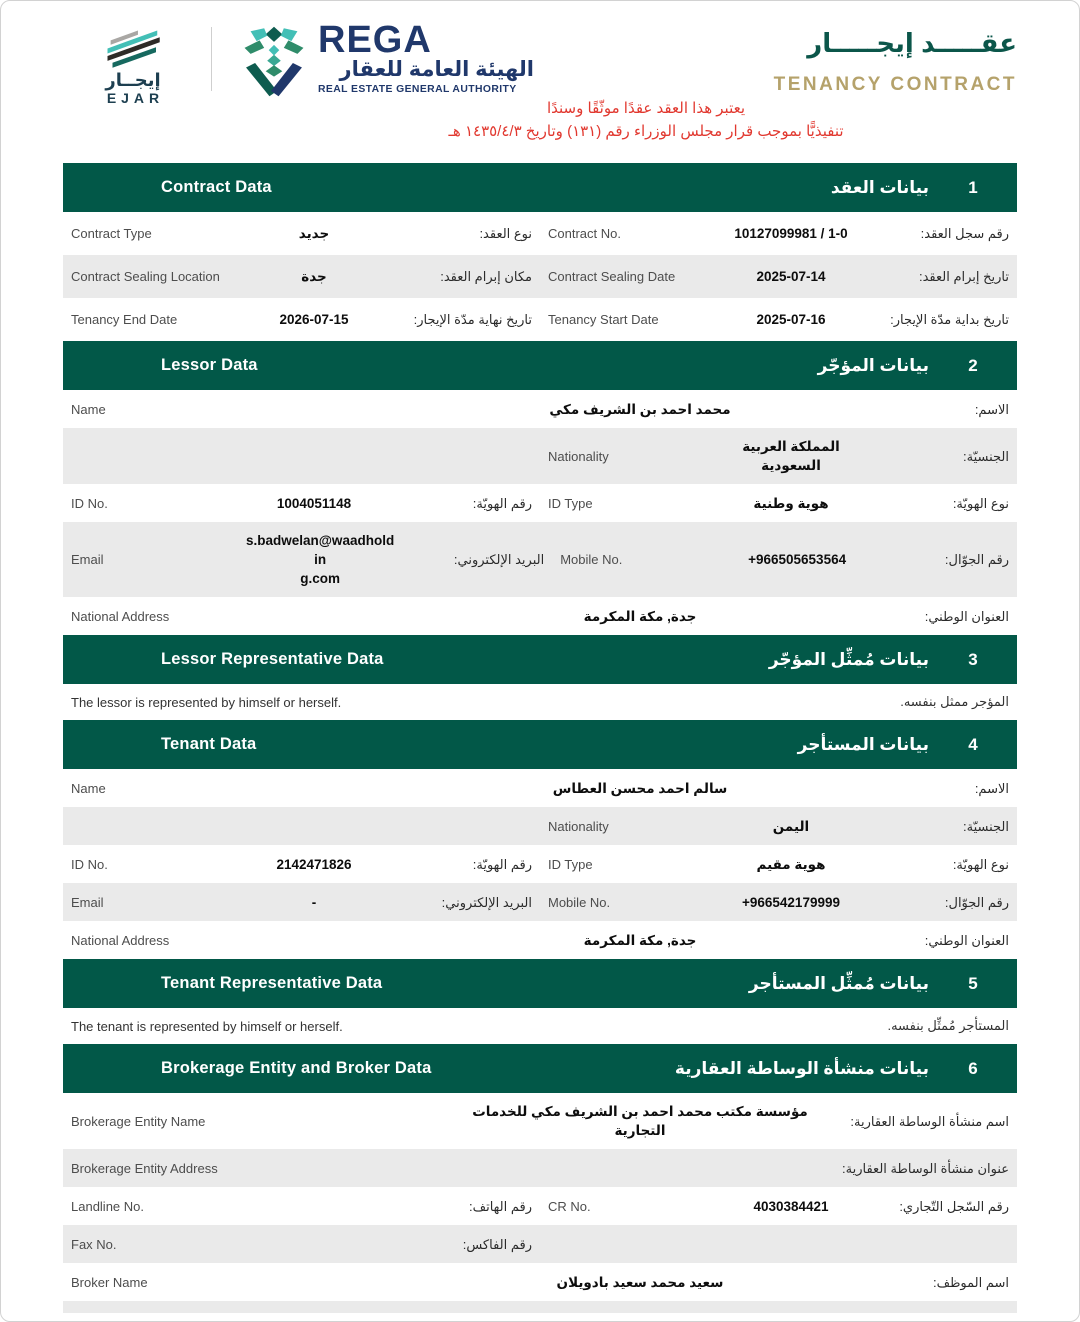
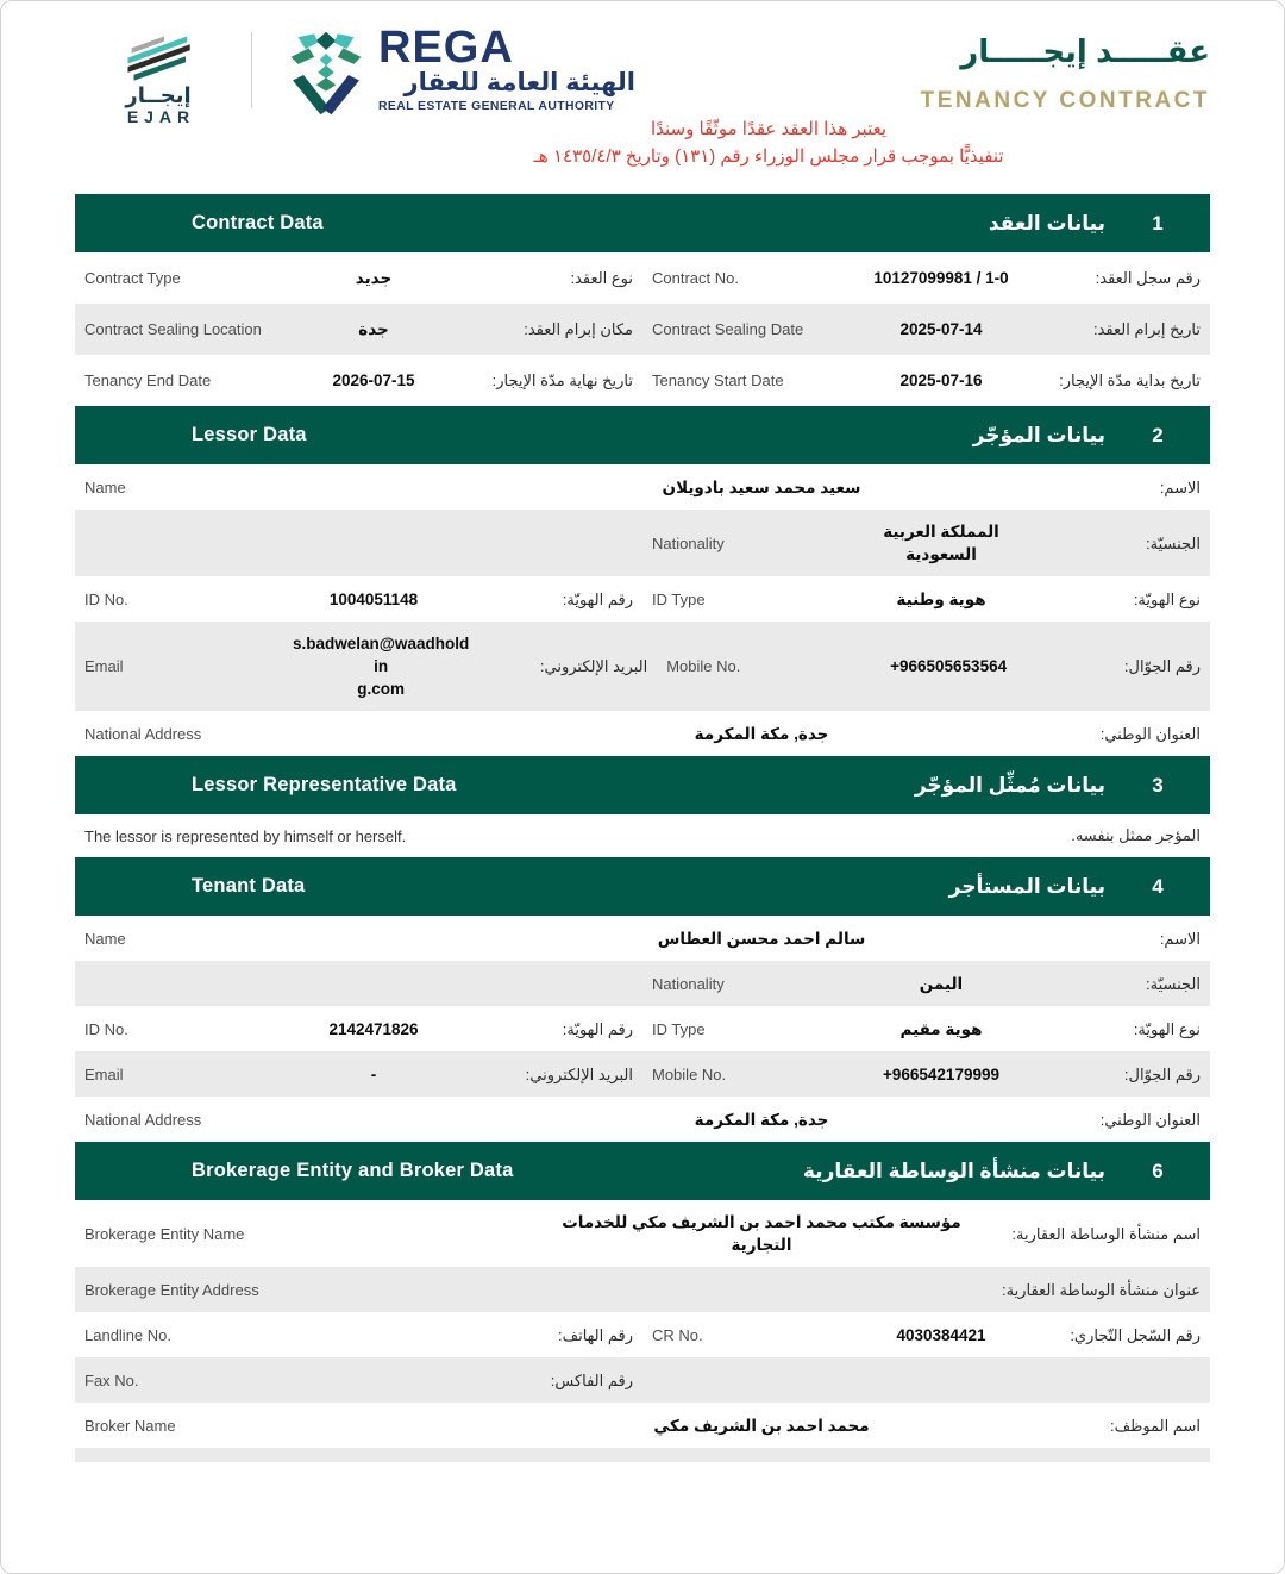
  إيجــار
  EJAR
  REGA
  الهيئة العامة للعقار
  REAL ESTATE GENERAL AUTHORITY
  عقـــــد إيجـــــار
  TENANCY CONTRACT
  يعتبر هذا العقد عقدًا موثّقًا وسندًا
  تنفيذيًّا بموجب قرار مجلس الوزراء رقم (١٣١) وتاريخ ١٤٣٥/٤/٣ هـ
  Contract Data
  بيانات العقد
  1
  Contract Type
  جديد
  نوع العقد:
  Contract No.
  10127099981 / 1-0
  رقم سجل العقد:
  Contract Sealing Location
  جدة
  مكان إبرام العقد:
  Contract Sealing Date
  2025-07-14
  تاريخ إبرام العقد:
  Tenancy End Date
  2026-07-15
  تاريخ نهاية مدّة الإيجار:
  Tenancy Start Date
  2025-07-16
  تاريخ بداية مدّة الإيجار:
  Lessor Data
  بيانات المؤجّر
  2
  Name
- محمد احمد بن الشريف مكي
+ سعيد محمد سعيد بادويلان
  الاسم:
  Nationality
  المملكة العربية
  السعودية
  الجنسيّة:
  ID No.
  1004051148
  رقم الهويّة:
  ID Type
  هوية وطنية
  نوع الهويّة:
  Email
  s.badwelan@waadhold
  in
  g.com
  البريد الإلكتروني:
  Mobile No.
  +966505653564
  رقم الجوّال:
  National Address
  جدة, مكة المكرمة
  العنوان الوطني:
  Lessor Representative Data
  بيانات مُمثِّل المؤجّر
  3
  The lessor is represented by himself or herself.
  المؤجر ممثل بنفسه.
  Tenant Data
  بيانات المستأجر
  4
  Name
  سالم احمد محسن العطاس
  الاسم:
  Nationality
  اليمن
  الجنسيّة:
  ID No.
  2142471826
  رقم الهويّة:
  ID Type
  هوية مقيم
  نوع الهويّة:
  Email
  -
  البريد الإلكتروني:
  Mobile No.
  +966542179999
  رقم الجوّال:
  National Address
  جدة, مكة المكرمة
  العنوان الوطني:
- Tenant Representative Data
- بيانات مُمثِّل المستأجر
- 5
- The tenant is represented by himself or herself.
- المستأجر مُمثِّل بنفسه.
  Brokerage Entity and Broker Data
  بيانات منشأة الوساطة العقارية
  6
  Brokerage Entity Name
  مؤسسة مكتب محمد احمد بن الشريف مكي للخدمات
  التجارية
  اسم منشأة الوساطة العقارية:
  Brokerage Entity Address
  عنوان منشأة الوساطة العقارية:
  Landline No.
  رقم الهاتف:
  CR No.
  4030384421
  رقم السّجل التّجاري:
  Fax No.
  رقم الفاكس:
  Broker Name
- سعيد محمد سعيد بادويلان
+ محمد احمد بن الشريف مكي
  اسم الموظف:
